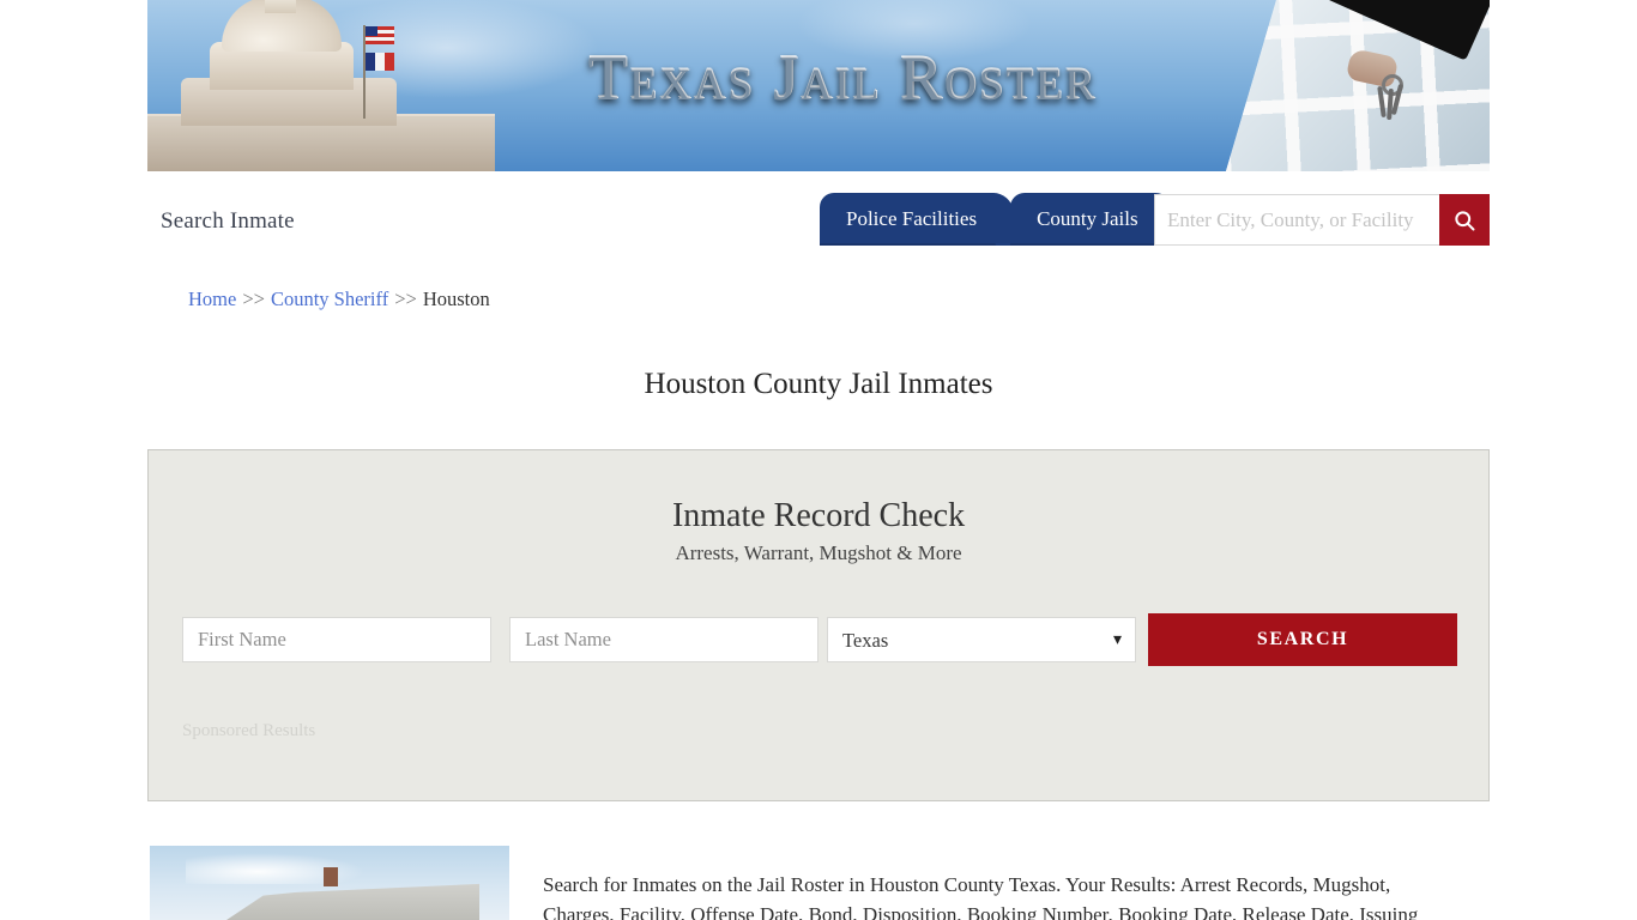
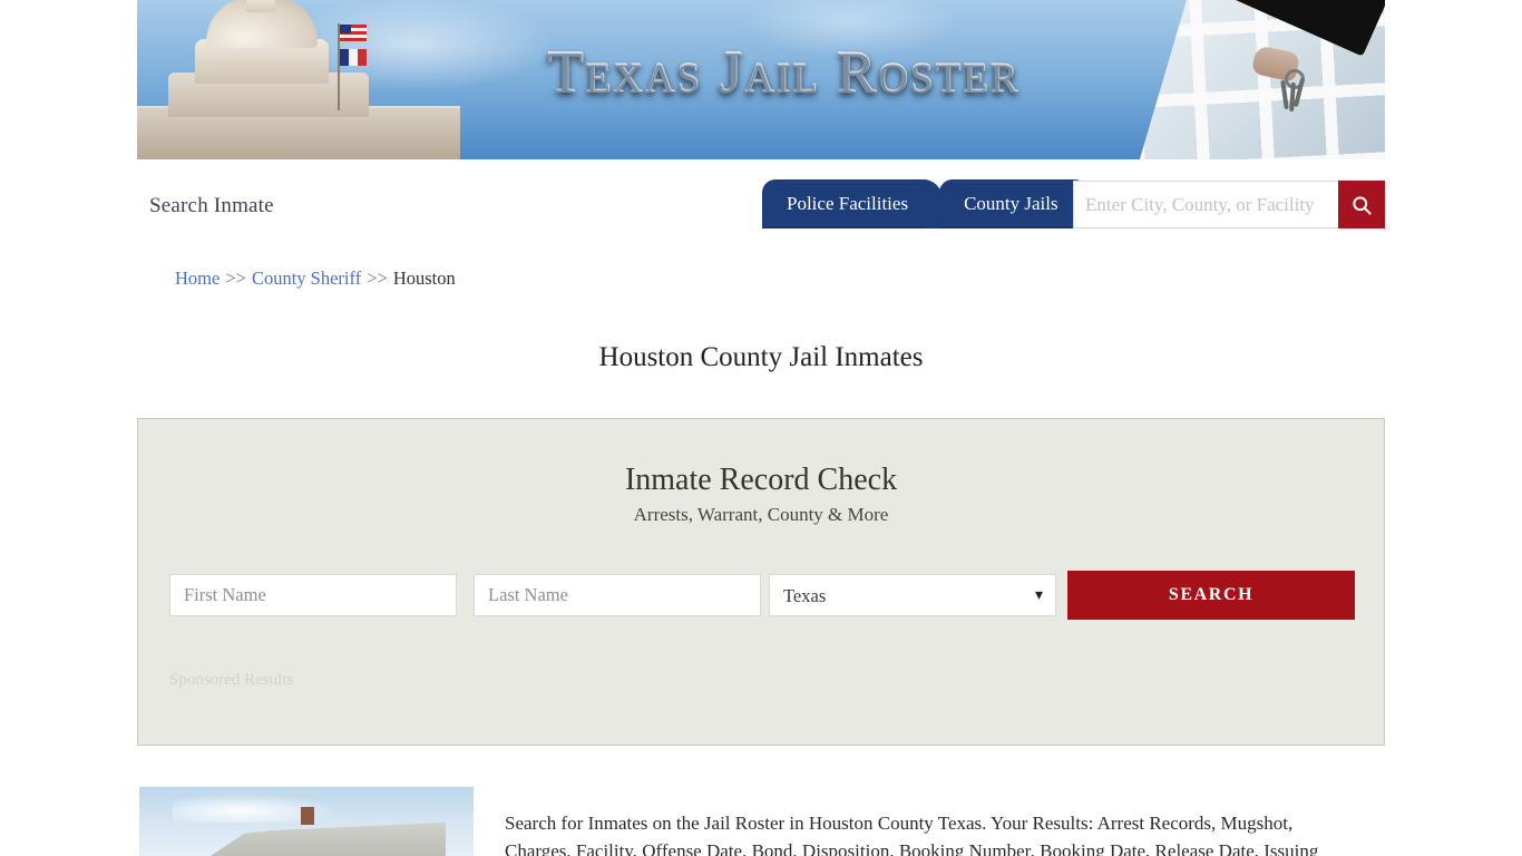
  Texas Jail Roster
  Search Inmate
  Police Facilities County Jails
  Enter City, County, or Facility
  Home >> County Sheriff >> Houston
  Houston County Jail Inmates
  Inmate Record Check
- Arrests, Warrant, Mugshot & More
+ Arrests, Warrant, County & More
  First Name
  Last Name
  Texas
  ▾
  SEARCH
  Search for Inmates on the Jail Roster in Houston County Texas. Your Results: Arrest Records, Mugshot, Charges, Facility, Offense Date, Bond, Disposition, Booking Number, Booking Date, Release Date, Issuing
